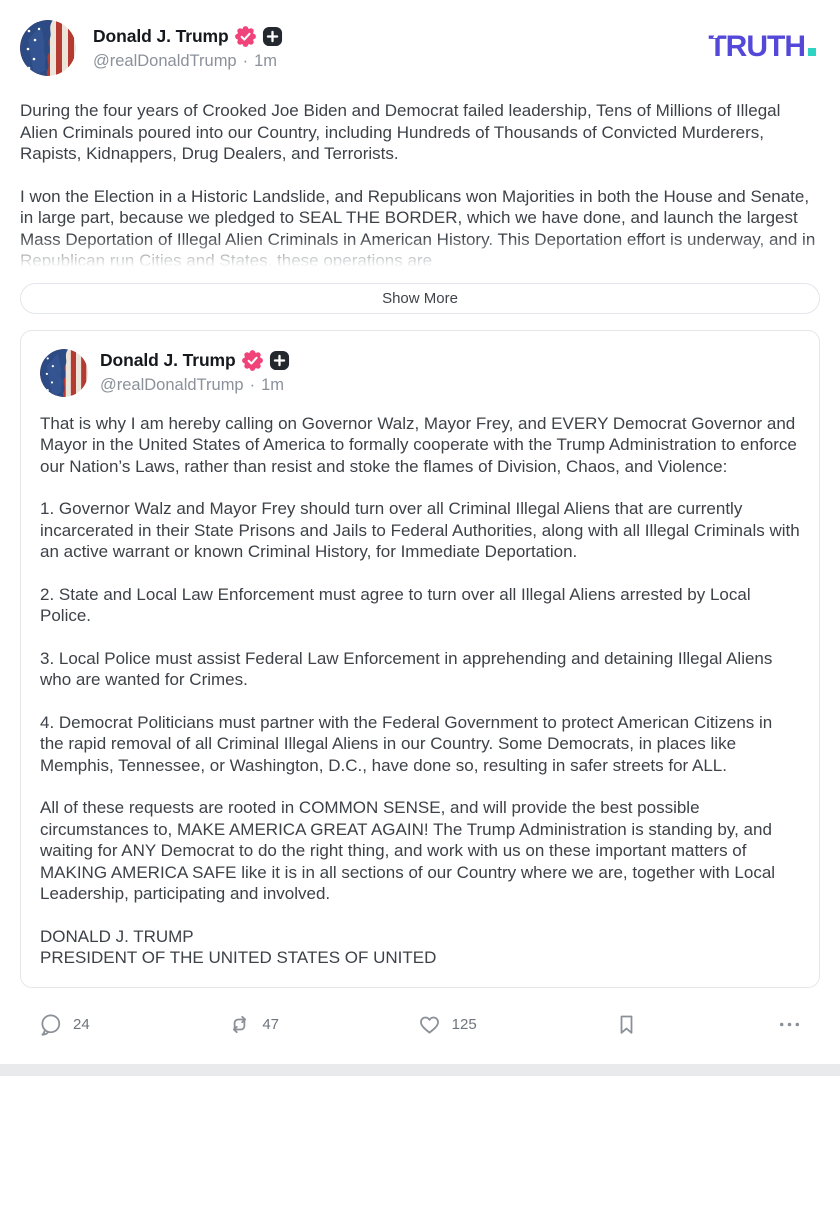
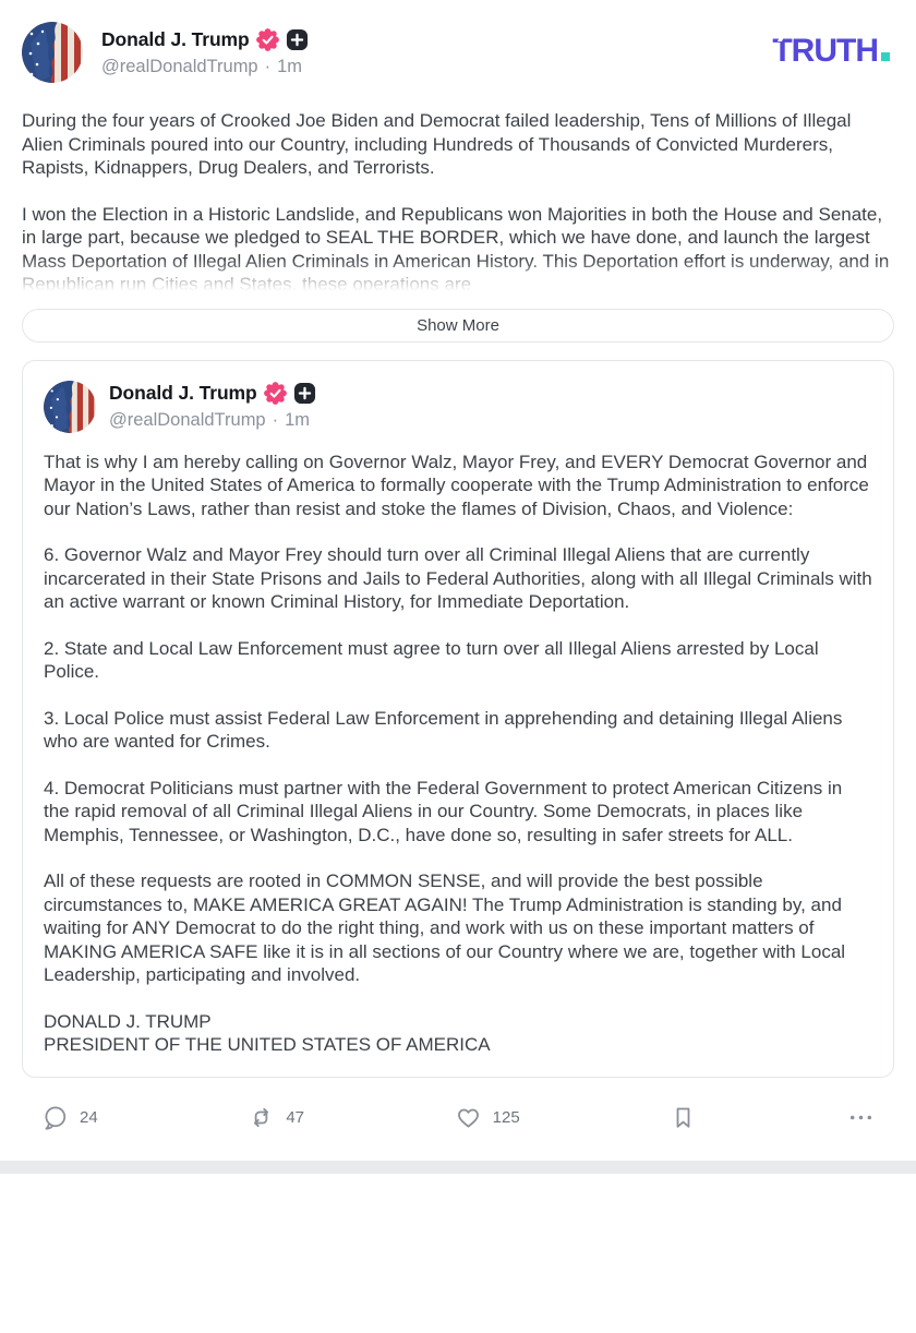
  Donald J. Trump
  @realDonaldTrump
  ·
  1m
  TRUTH
  During the four years of Crooked Joe Biden and Democrat failed leadership, Tens of Millions of Illegal Alien Criminals poured into our Country, including Hundreds of Thousands of Convicted Murderers, Rapists, Kidnappers, Drug Dealers, and Terrorists.
  Show More
  Donald J. Trump
  @realDonaldTrump
  ·
  1m
  That is why I am hereby calling on Governor Walz, Mayor Frey, and EVERY Democrat Governor and Mayor in the United States of America to formally cooperate with the Trump Administration to enforce our Nation’s Laws, rather than resist and stoke the flames of Division, Chaos, and Violence:
- 1. Governor Walz and Mayor Frey should turn over all Criminal Illegal Aliens that are currently incarcerated in their State Prisons and Jails to Federal Authorities, along with all Illegal Criminals with an active warrant or known Criminal History, for Immediate Deportation.
+ 6. Governor Walz and Mayor Frey should turn over all Criminal Illegal Aliens that are currently incarcerated in their State Prisons and Jails to Federal Authorities, along with all Illegal Criminals with an active warrant or known Criminal History, for Immediate Deportation.
  2. State and Local Law Enforcement must agree to turn over all Illegal Aliens arrested by Local Police.
  3. Local Police must assist Federal Law Enforcement in apprehending and detaining Illegal Aliens who are wanted for Crimes.
  4. Democrat Politicians must partner with the Federal Government to protect American Citizens in the rapid removal of all Criminal Illegal Aliens in our Country. Some Democrats, in places like Memphis, Tennessee, or Washington, D.C., have done so, resulting in safer streets for ALL.
  All of these requests are rooted in COMMON SENSE, and will provide the best possible circumstances to, MAKE AMERICA GREAT AGAIN! The Trump Administration is standing by, and waiting for ANY Democrat to do the right thing, and work with us on these important matters of MAKING AMERICA SAFE like it is in all sections of our Country where we are, together with Local Leadership, participating and involved.
  DONALD J. TRUMP
- PRESIDENT OF THE UNITED STATES OF UNITED
+ PRESIDENT OF THE UNITED STATES OF AMERICA
  24
  47
  125
